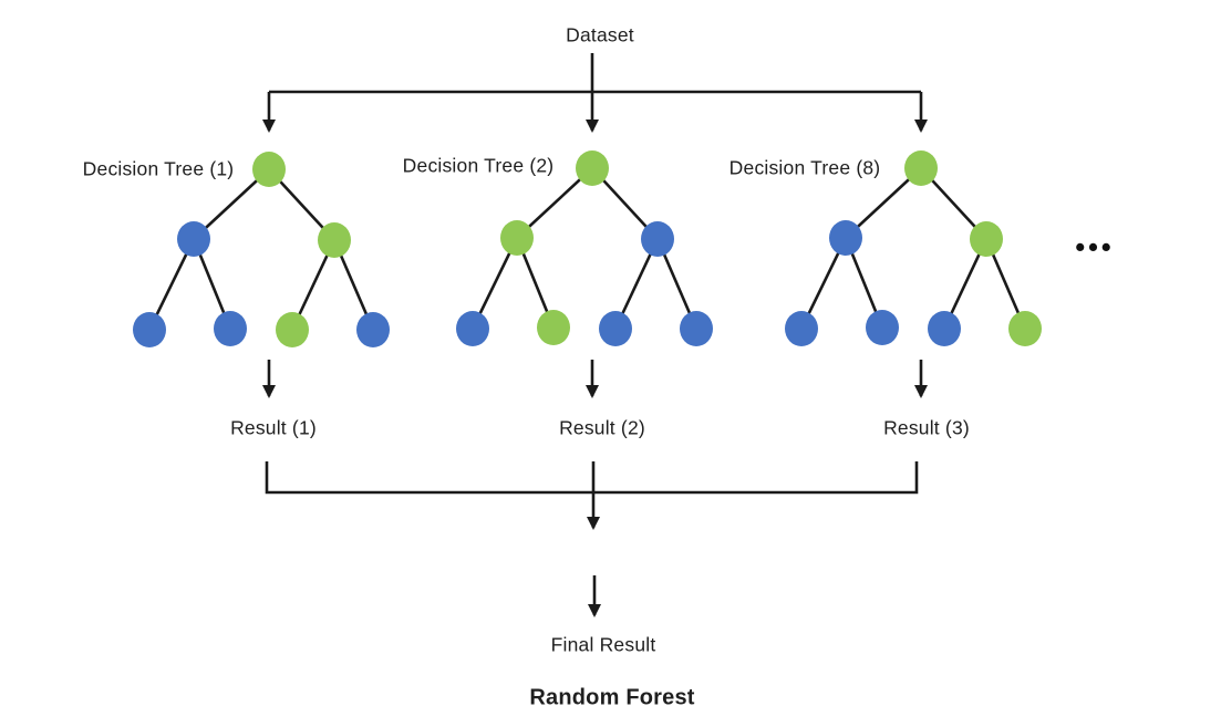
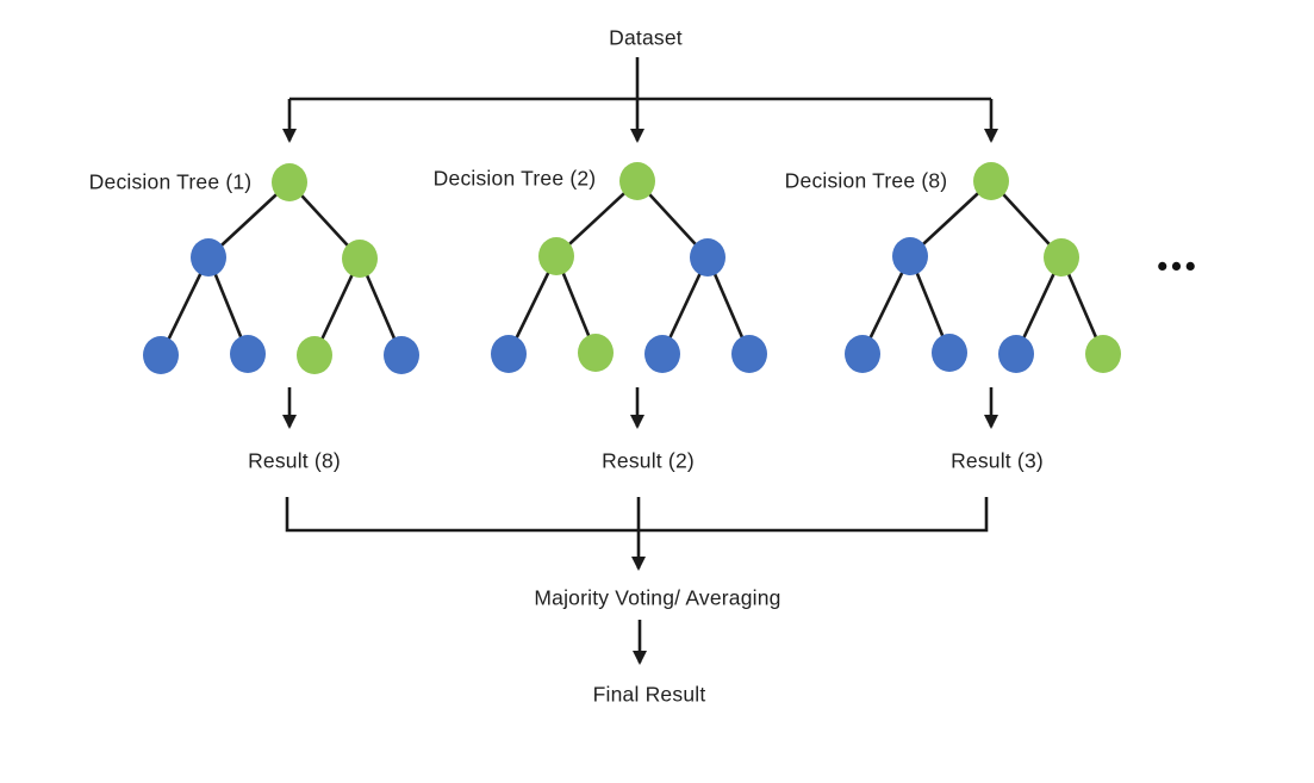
  Dataset
  Decision Tree (1)
  Decision Tree (2)
  Decision Tree (8)
  •••
- Result (1)
+ Result (8)
  Result (2)
  Result (3)
+ Majority Voting/ Averaging
  Final Result
- Random Forest
